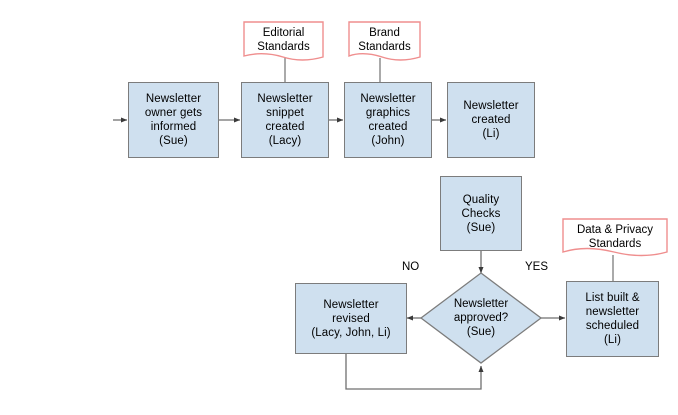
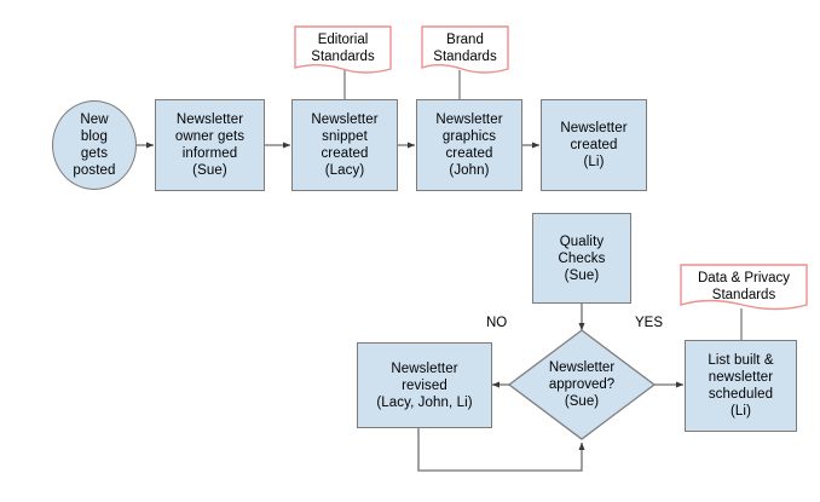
+ New
+ blog
+ gets
+ posted
  Newsletter
  owner gets
  informed
  (Sue)
  Newsletter
  snippet
  created
  (Lacy)
  Newsletter
  graphics
  created
  (John)
  Newsletter
  created
  (Li)
  Quality
  Checks
  (Sue)
  Newsletter
  approved?
  (Sue)
  Newsletter
  revised
  (Lacy, John, Li)
  List built &
  newsletter
  scheduled
  (Li)
  Editorial
  Standards
  Brand
  Standards
  Data & Privacy
  Standards
  NO
  YES
